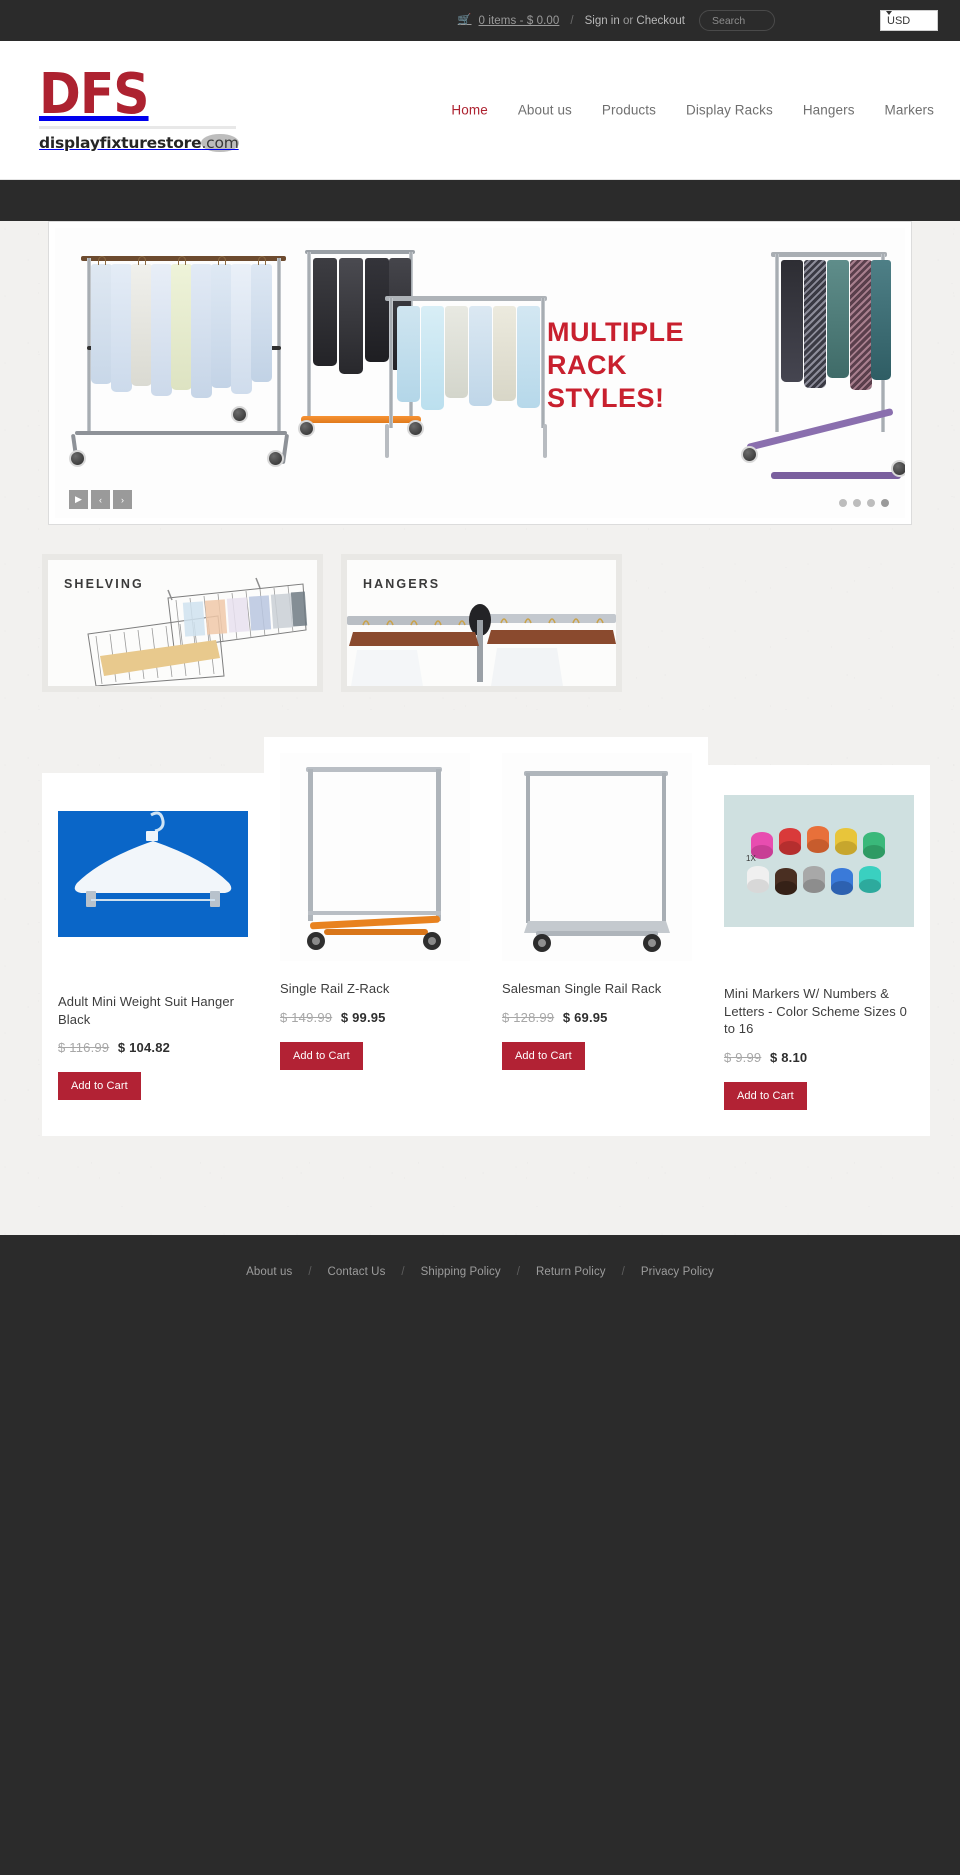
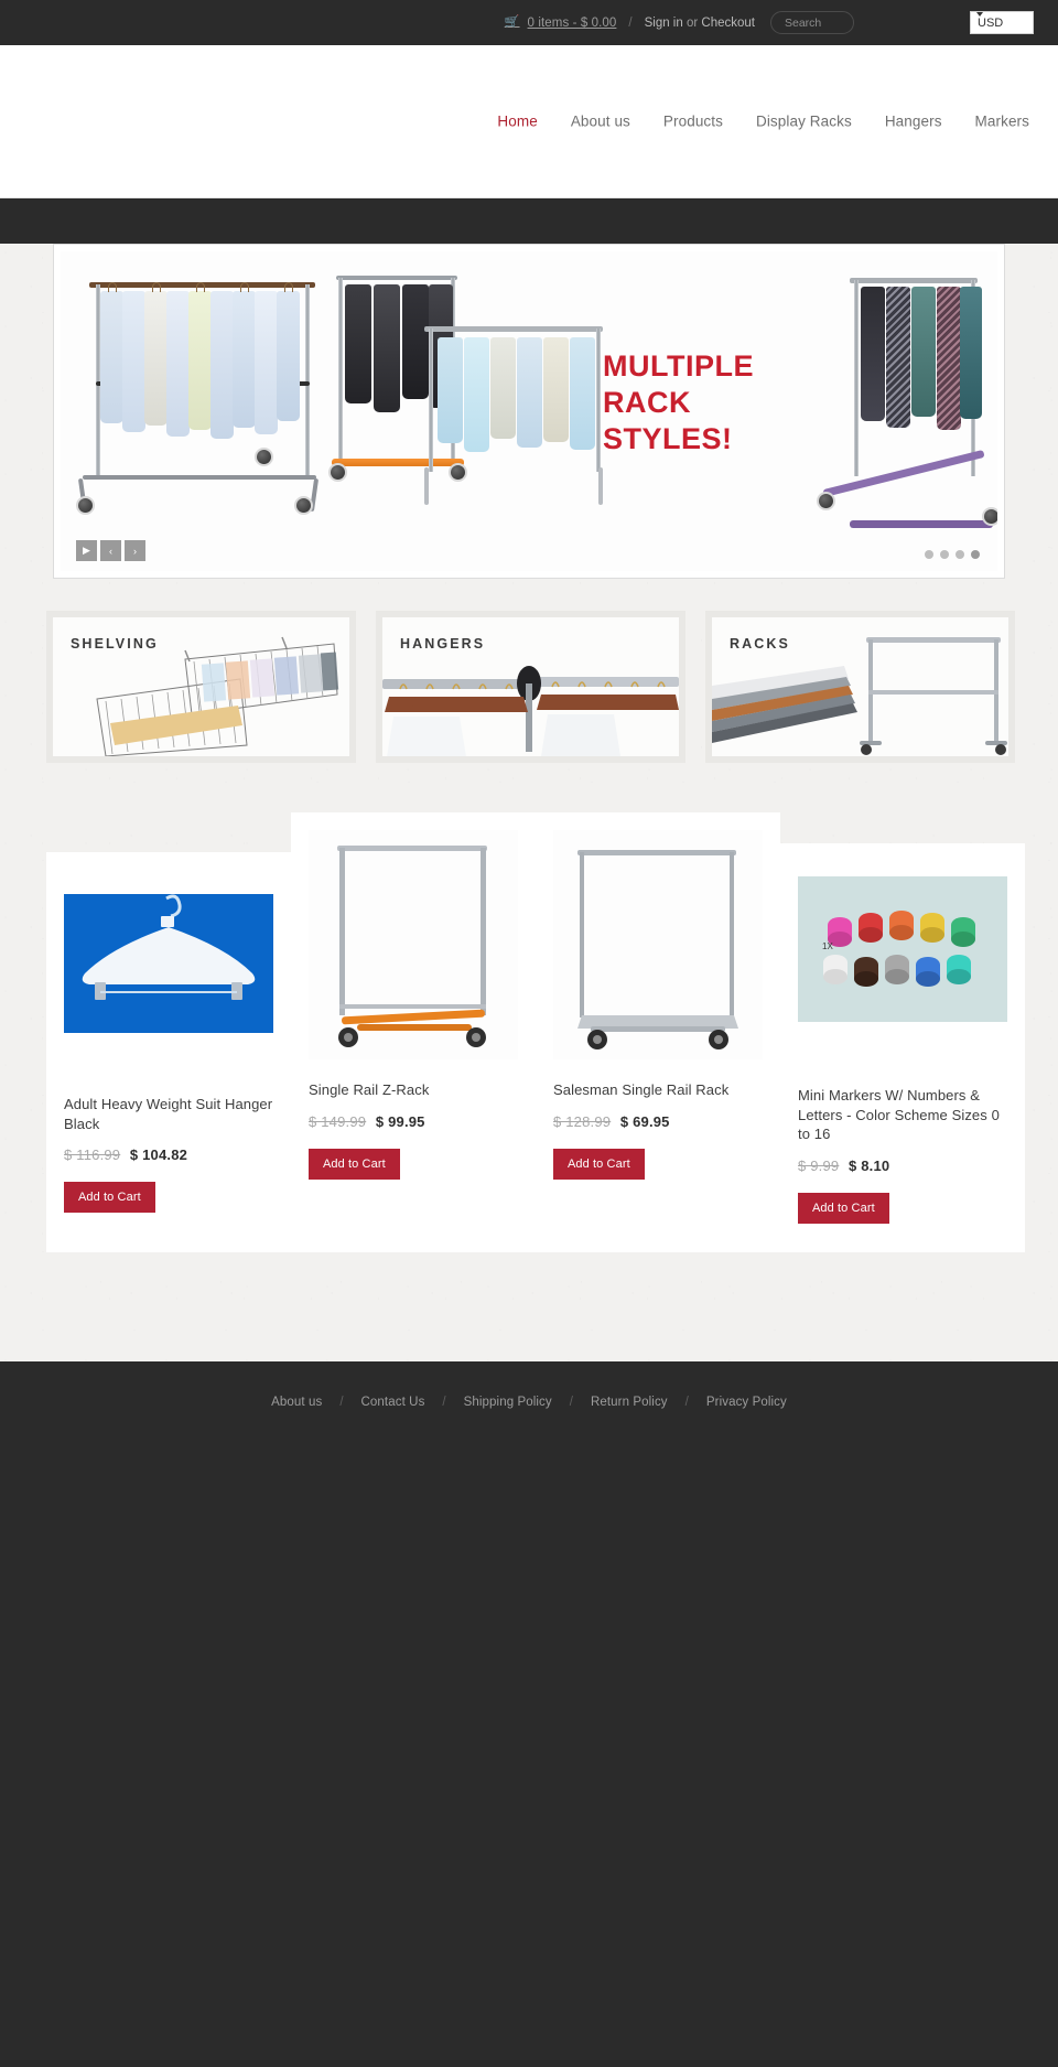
  🛒
  0 items - $ 0.00
  /
  Sign in or Checkout
  Search
  USD
- DFS
- displayfixturestore.com
  Home
  About us
  Products
  Display Racks
  Hangers
  Markers
  MULTIPLE
  RACK
  STYLES!
  ▶
  ‹
  ›
  SHELVING
  HANGERS
+ RACKS
- Adult Mini Weight Suit Hanger Black
+ Adult Heavy Weight Suit Hanger Black
  $ 116.99 $ 104.82
  Add to Cart
  Single Rail Z-Rack
  $ 149.99 $ 99.95
  Add to Cart
  Salesman Single Rail Rack
  $ 128.99 $ 69.95
  Add to Cart
  1X
  Mini Markers W/ Numbers & Letters - Color Scheme Sizes 0 to 16
  $ 9.99 $ 8.10
  Add to Cart
  About us
  /
  Contact Us
  /
  Shipping Policy
  /
  Return Policy
  /
  Privacy Policy
